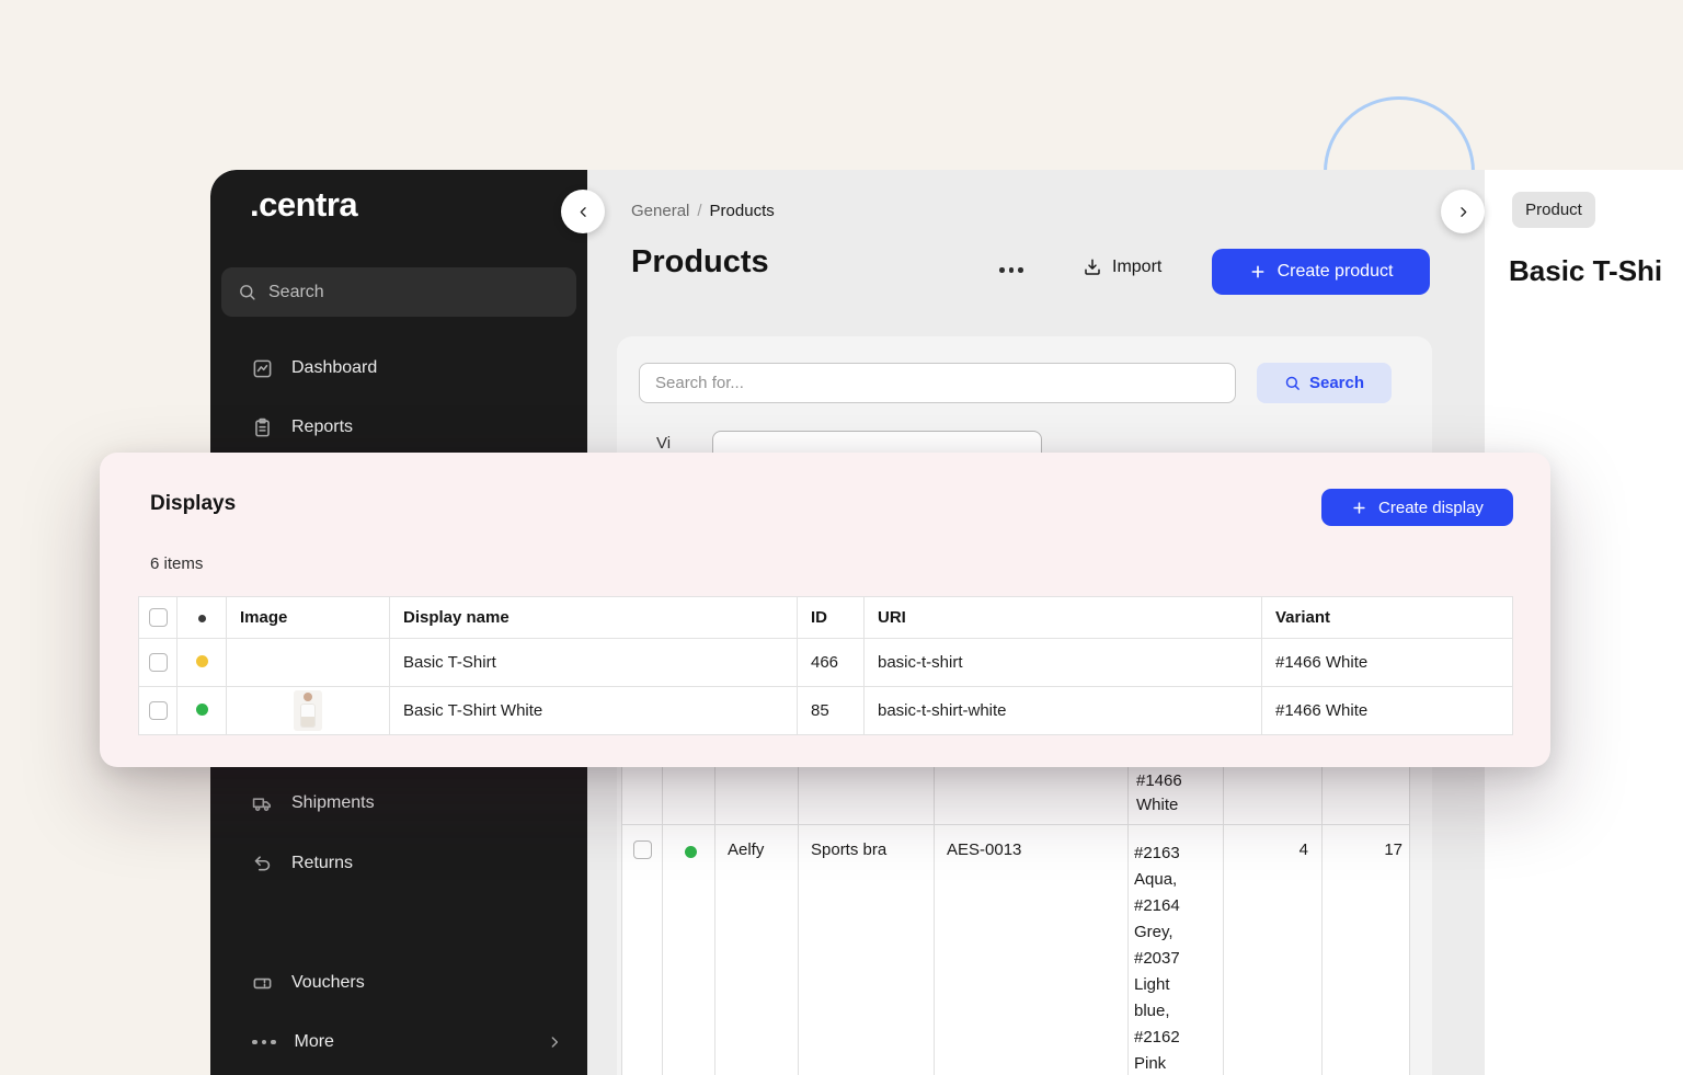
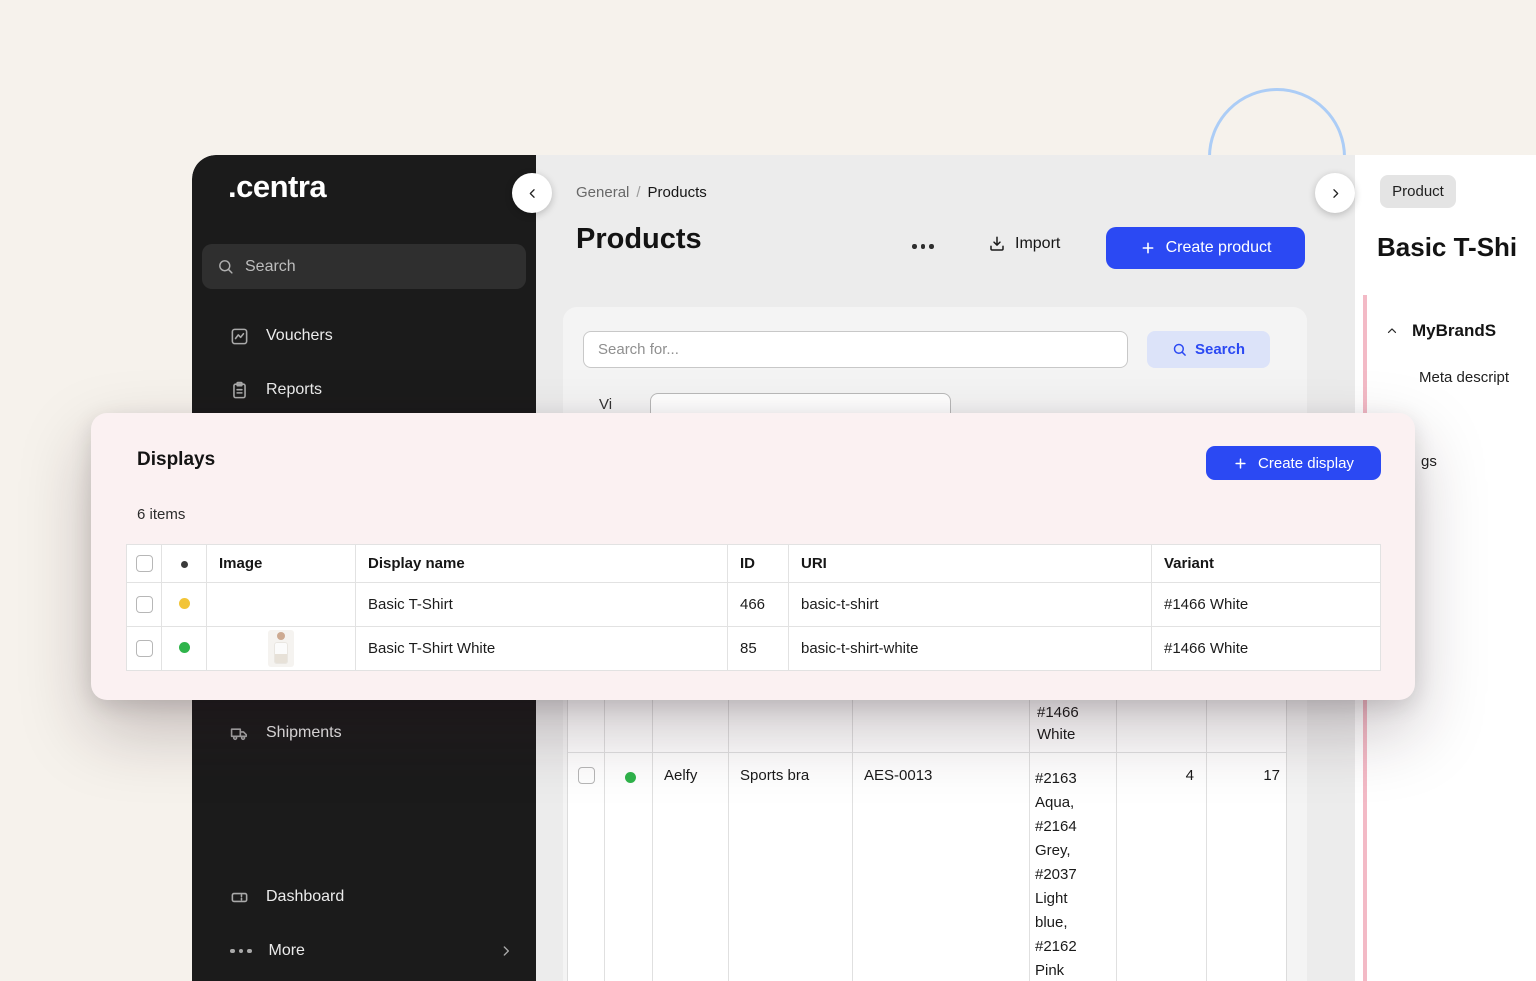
  .centra
  Search
- Dashboard
+ Vouchers
  Reports
  Shipments
- Returns
- Vouchers
+ Dashboard
  More
  General
  /
  Products
  Products
  Import
  Create product
  Search for...
  Search
  Vi
  #1466 White
  Aelfy
  Sports bra
  AES-0013
  #2163 Aqua, #2164 Grey, #2037 Light blue, #2162 Pink
  4
  17
  Product
  Basic T-Shi
+ MyBrandS
+ Meta descript
+ gs
  Displays
  Create display
  6 items
  		Image	Display name	ID	URI	Variant
  			Basic T-Shirt	466	basic-t-shirt	#1466 White
  			Basic T-Shirt White	85	basic-t-shirt-white	#1466 White
